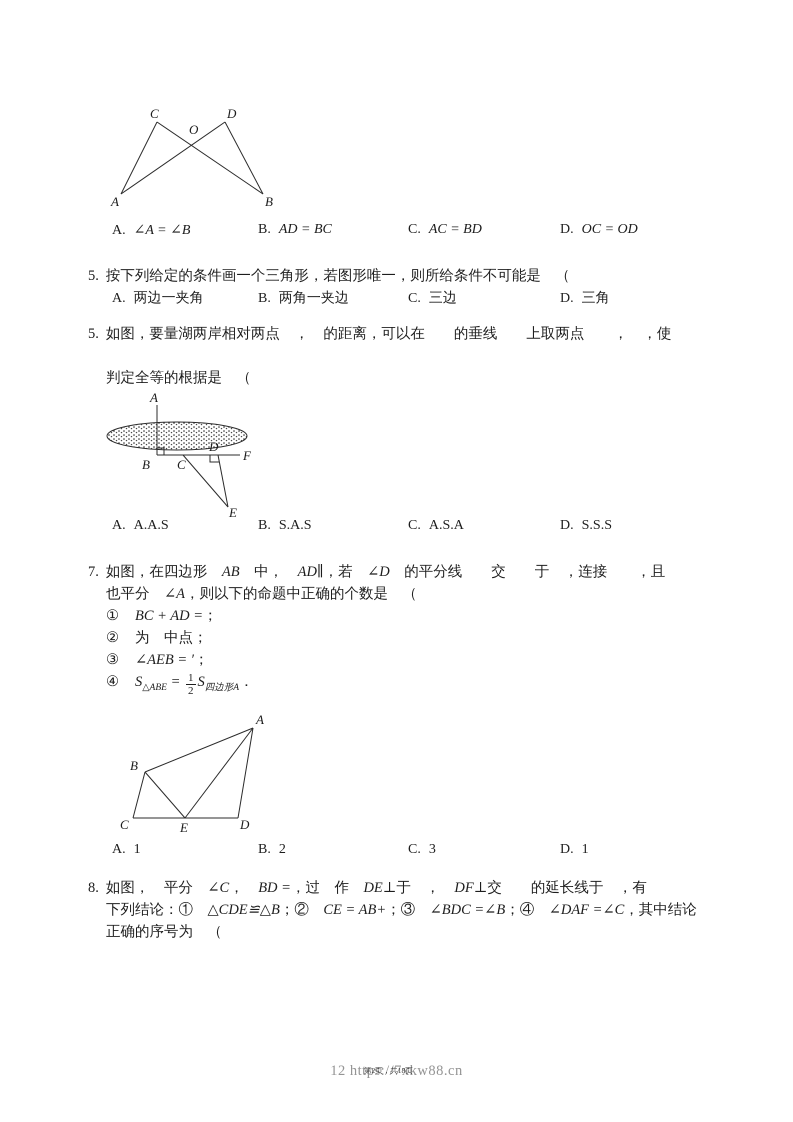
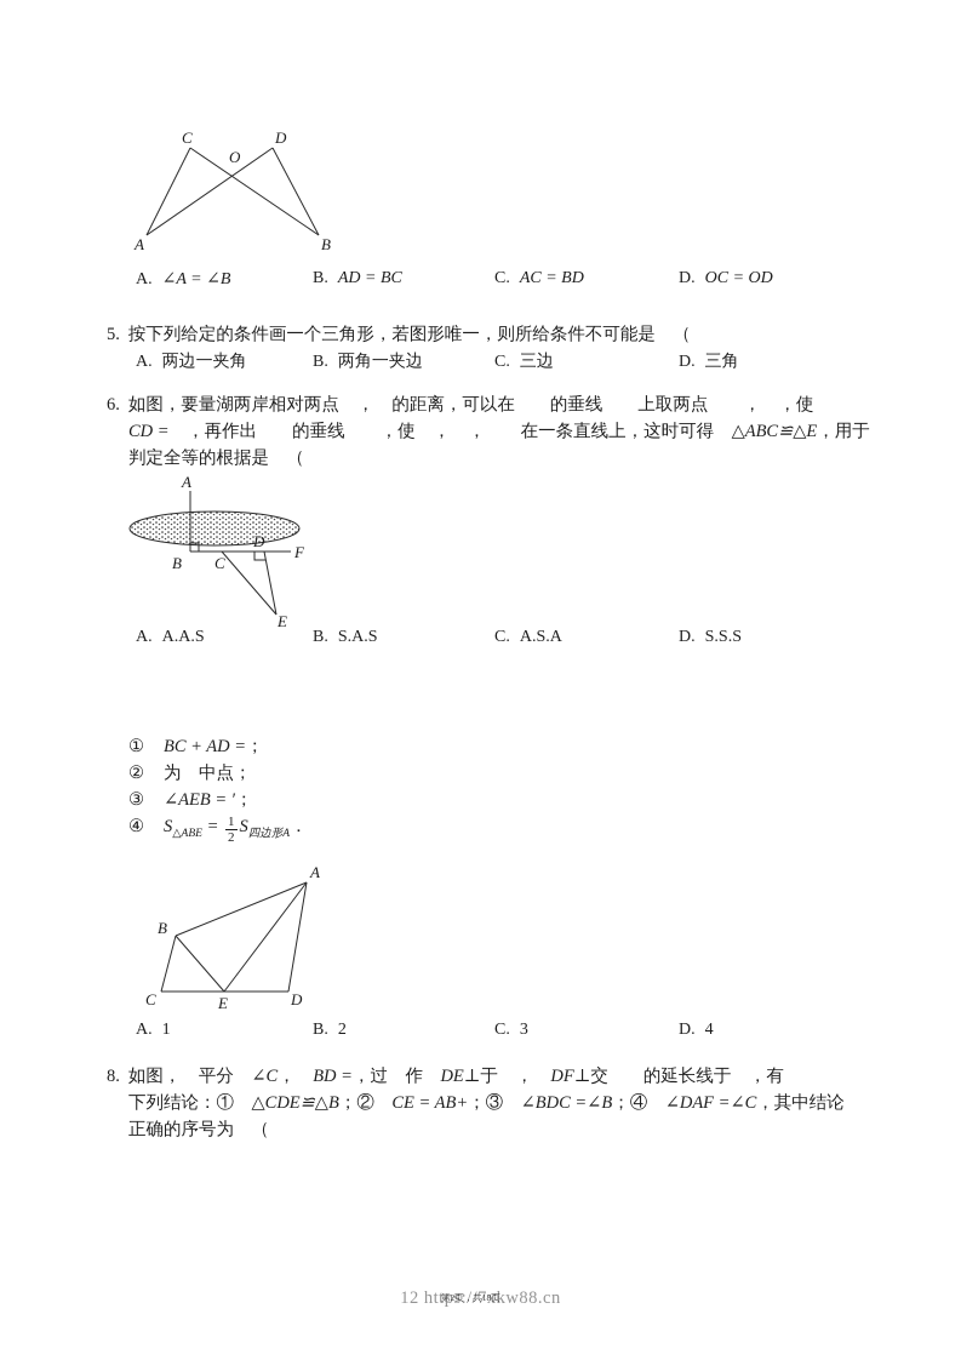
  C
  D
  O
  A
  B
  A. ∠A = ∠B
  B. AD = BC
  C. AC = BD
  D. OC = OD
  5. 按下列给定的条件画一个三角形，若图形唯一，则所给条件不可能是 （
  A. 两边一夹角
  B. 两角一夹边
  C. 三边
  D. 三角
- 5. 如图，要量湖两岸相对两点 ， 的距离，可以在 的垂线 上取两点 ， ，使
+ 6. 如图，要量湖两岸相对两点 ， 的距离，可以在 的垂线 上取两点 ， ，使
+ CD = ，再作出 的垂线 ，使 ， ， 在一条直线上，这时可得 △ABC≌△E，用于
  判定全等的根据是 （
  A
  B
  C
  D
  F
  E
  A. A.A.S
  B. S.A.S
  C. A.S.A
  D. S.S.S
- 7. 如图，在四边形 AB 中， AD∥，若 ∠D 的平分线 交 于 ，连接 ，且
- 也平分 ∠A，则以下的命题中正确的个数是 （
  ① BC + AD =；
  ② 为 中点；
  ③ ∠AEB = ′；
  ④ S△ABE =
  1
  2
  S四边形A．
  A
  B
  C
  E
  D
  A. 1
  B. 2
  C. 3
- D. 1
+ D. 4
  8. 如图， 平分 ∠C， BD =，过 作 DE⊥于 ， DF⊥交 的延长线于 ，有
  下列结论：① △CDE≌△B；② CE = AB+；③ ∠BDC =∠B；④ ∠DAF =∠C，其中结论
  正确的序号为 （
  12 https://7xkw88.cn
  第2页，共18页
